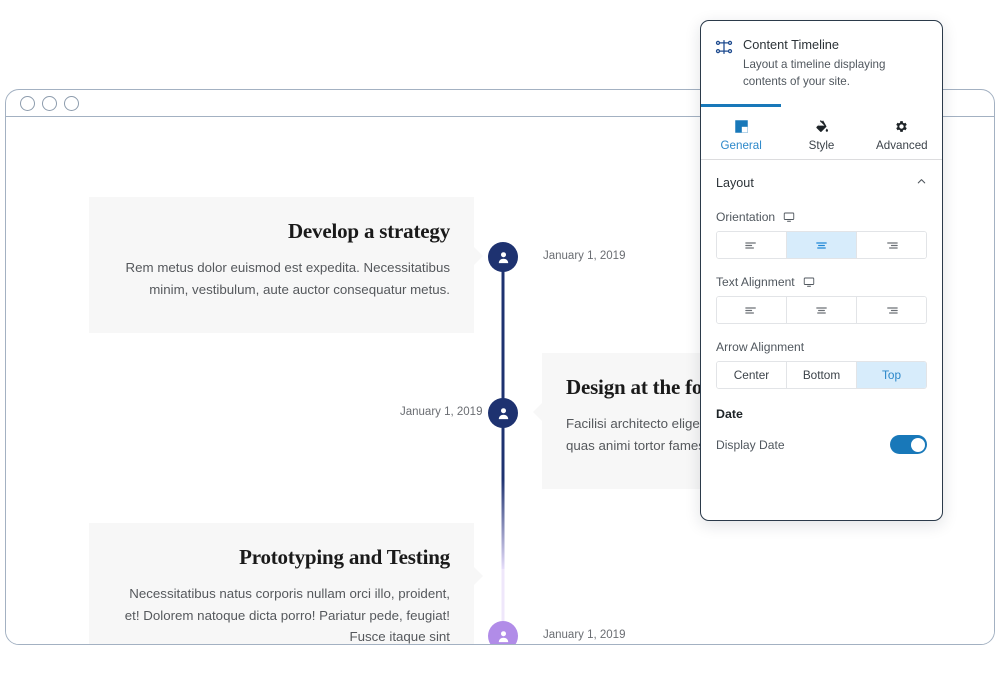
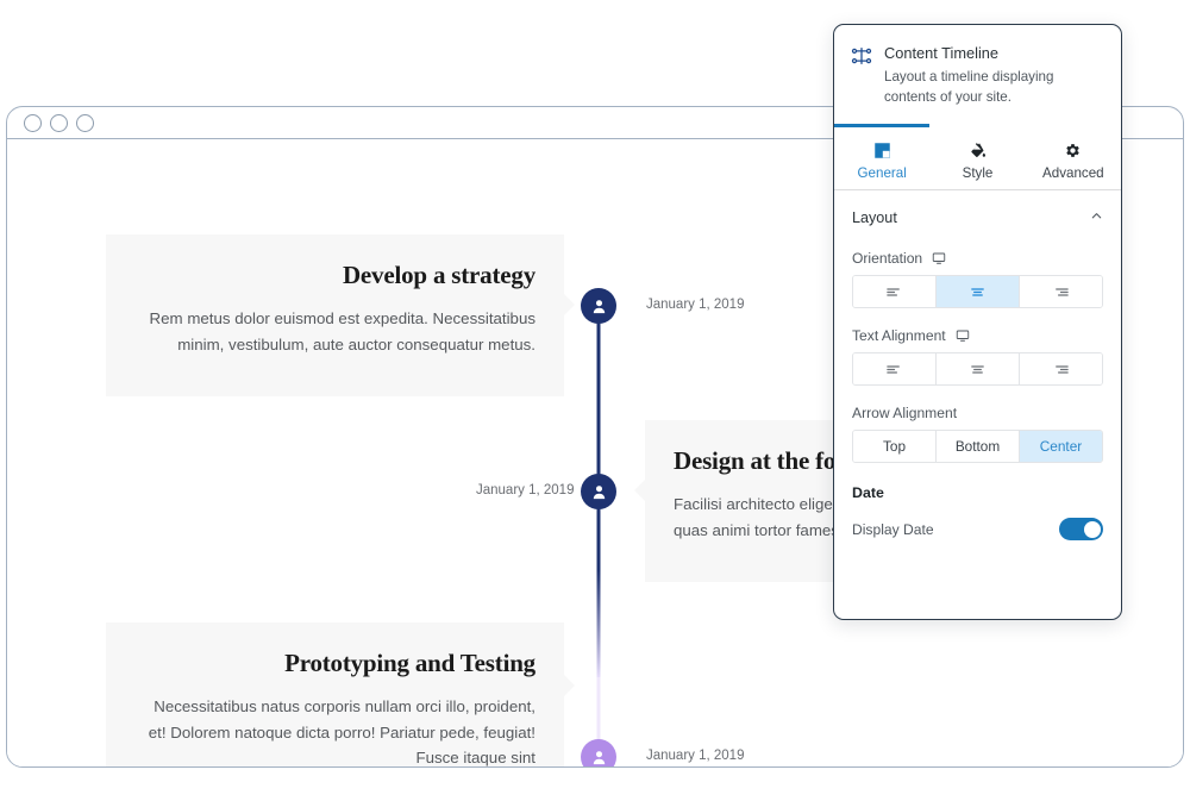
  Develop a strategy
  Rem metus dolor euismod est expedita. Necessitatibus minim, vestibulum, aute auctor consequatur metus.
  January 1, 2019
  January 1, 2019
  Prototyping and Testing
  Necessitatibus natus corporis nullam orci illo, proident, et! Dolorem natoque dicta porro! Pariatur pede, feugiat! Fusce itaque sint
  January 1, 2019
  Content Timeline
  Layout a timeline displaying contents of your site.
  General
  Style
  Advanced
  Layout
  Orientation
  Text Alignment
  Arrow Alignment
- Center
+ Top
  Bottom
- Top
+ Center
  Date
  Display Date
